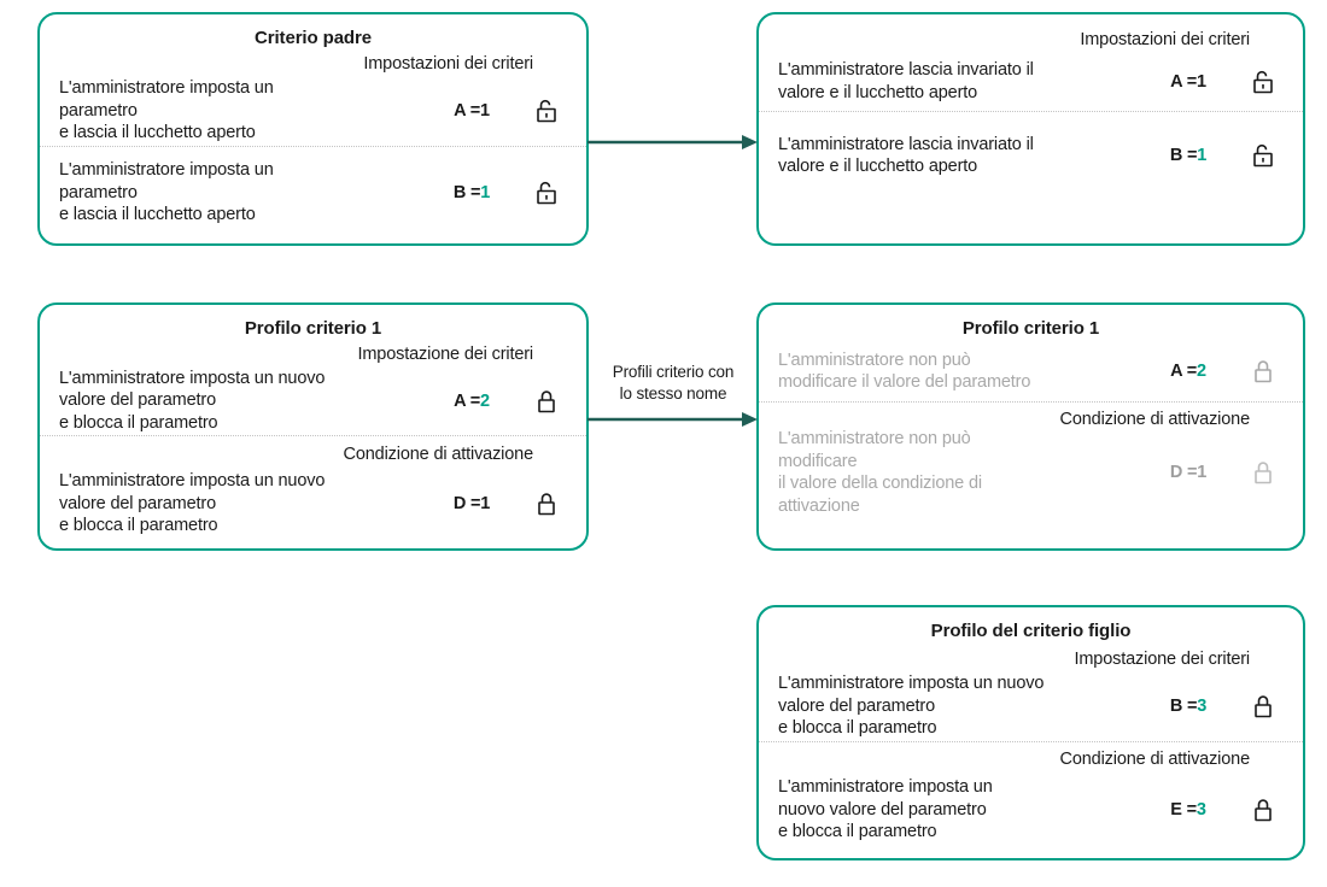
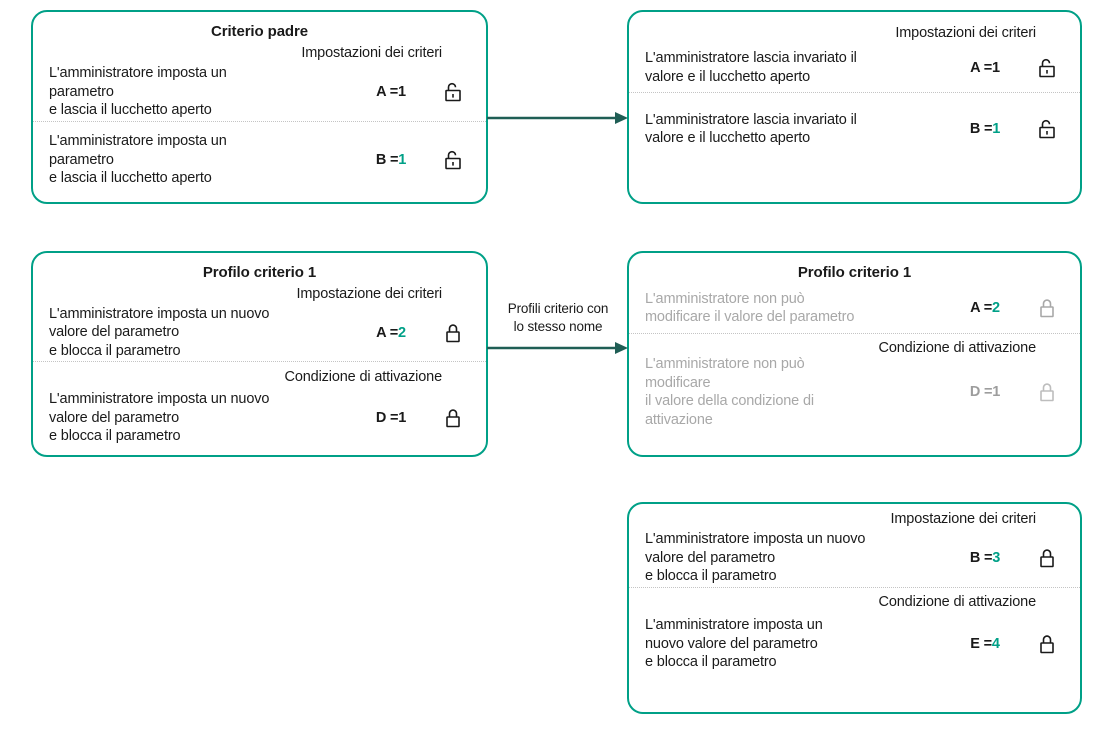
  Criterio padre
  Impostazioni dei criteri
  L'amministratore imposta un
  parametro
  e lascia il lucchetto aperto
  A =1
  L'amministratore imposta un
  parametro
  e lascia il lucchetto aperto
  B =1
  Impostazioni dei criteri
  L'amministratore lascia invariato il
  valore e il lucchetto aperto
  A =1
  L'amministratore lascia invariato il
  valore e il lucchetto aperto
  B =1
  Profilo criterio 1
  Impostazione dei criteri
  L'amministratore imposta un nuovo
  valore del parametro
  e blocca il parametro
  A =2
  Condizione di attivazione
  L'amministratore imposta un nuovo
  valore del parametro
  e blocca il parametro
  D =1
  Profilo criterio 1
  L'amministratore non può
  modificare il valore del parametro
  A =2
  Condizione di attivazione
  L'amministratore non può
  modificare
  il valore della condizione di
  attivazione
  D =1
- Profilo del criterio figlio
  Impostazione dei criteri
  L'amministratore imposta un nuovo
  valore del parametro
  e blocca il parametro
  B =3
  Condizione di attivazione
  L'amministratore imposta un
  nuovo valore del parametro
  e blocca il parametro
- E =3
+ E =4
  Profili criterio con
  lo stesso nome
